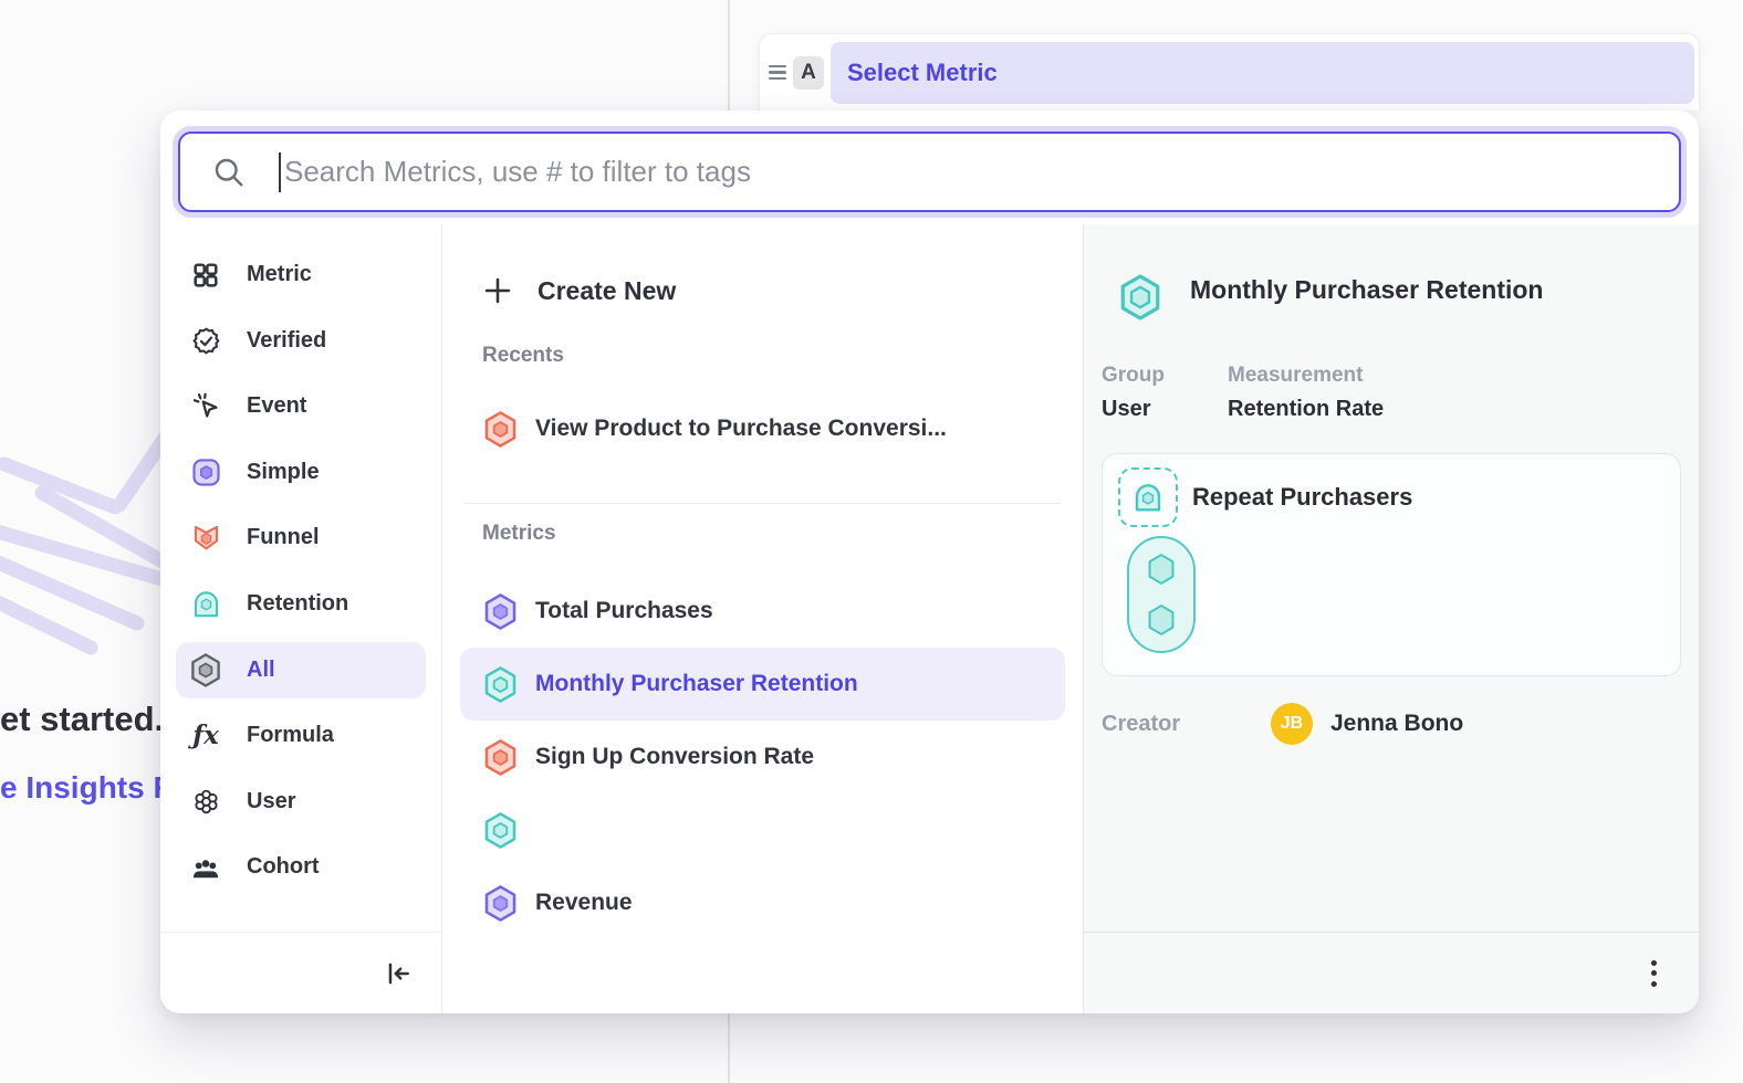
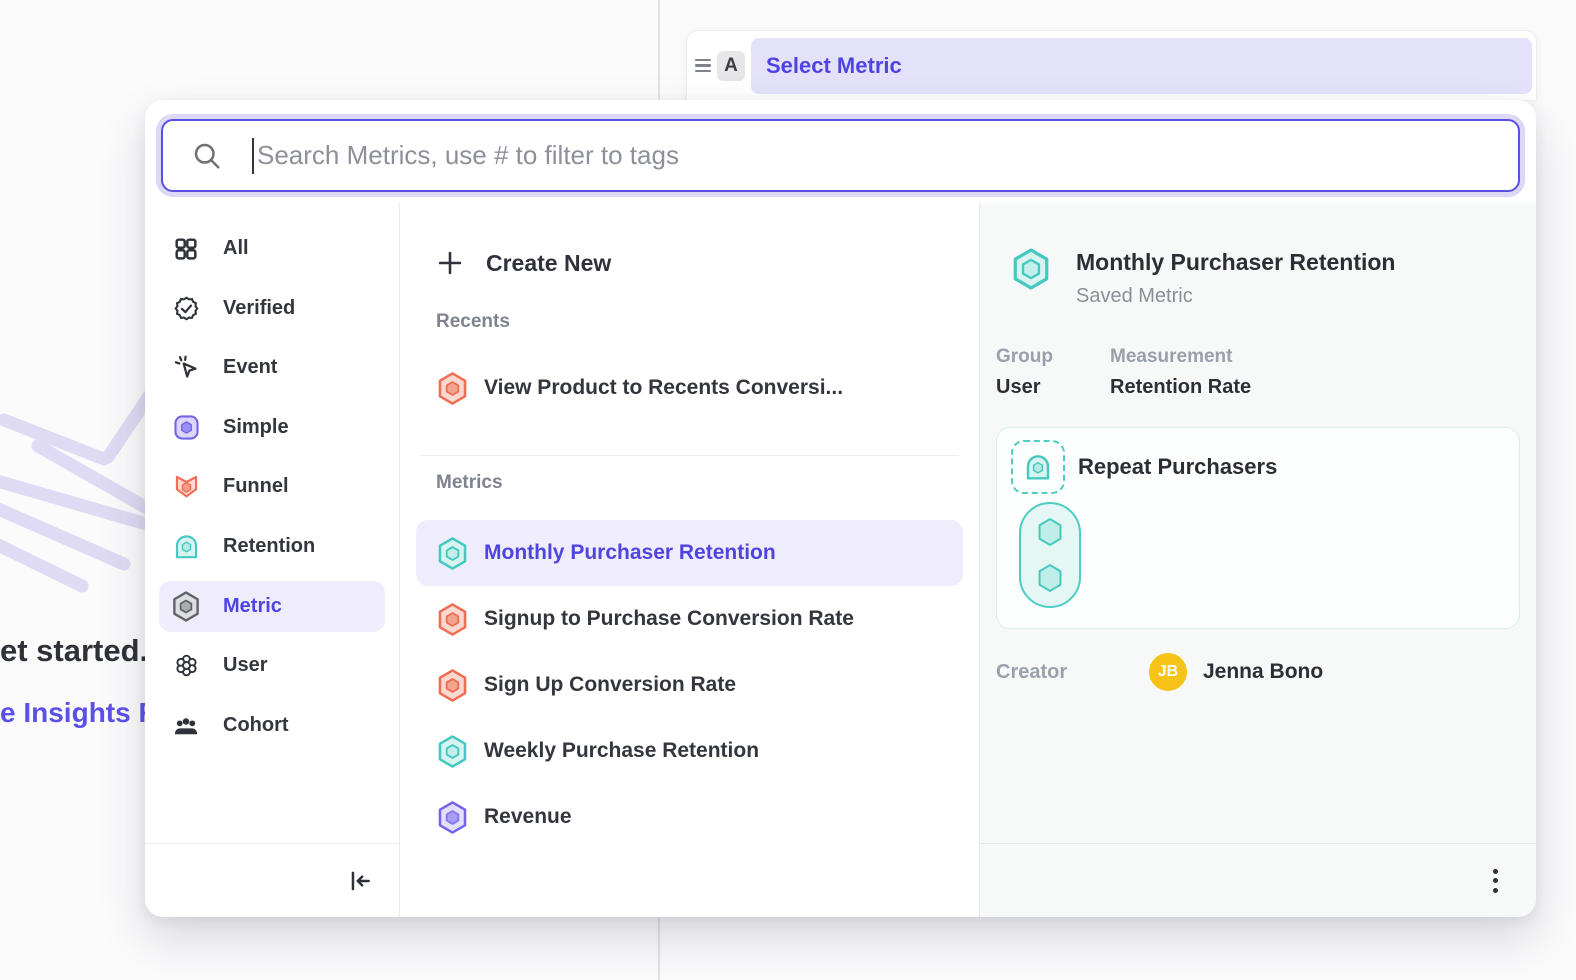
  et started.
  e Insights
  A
  Select Metric
  Search Metrics, use # to filter to tags
- Metric
+ All
  Verified
  Event
  Simple
  Funnel
  Retention
- All
+ Metric
- ƒx
- Formula
  User
  Cohort
  Create New
  Recents
- View Product to Purchase Conversi...
+ View Product to Recents Conversi...
  Metrics
- Total Purchases
  Monthly Purchaser Retention
+ Signup to Purchase Conversion Rate
  Sign Up Conversion Rate
+ Weekly Purchase Retention
  Revenue
  Monthly Purchaser Retention
+ Saved Metric
  Group
  User
  Measurement
  Retention Rate
  Repeat Purchasers
  Creator
  JB
  Jenna Bono
